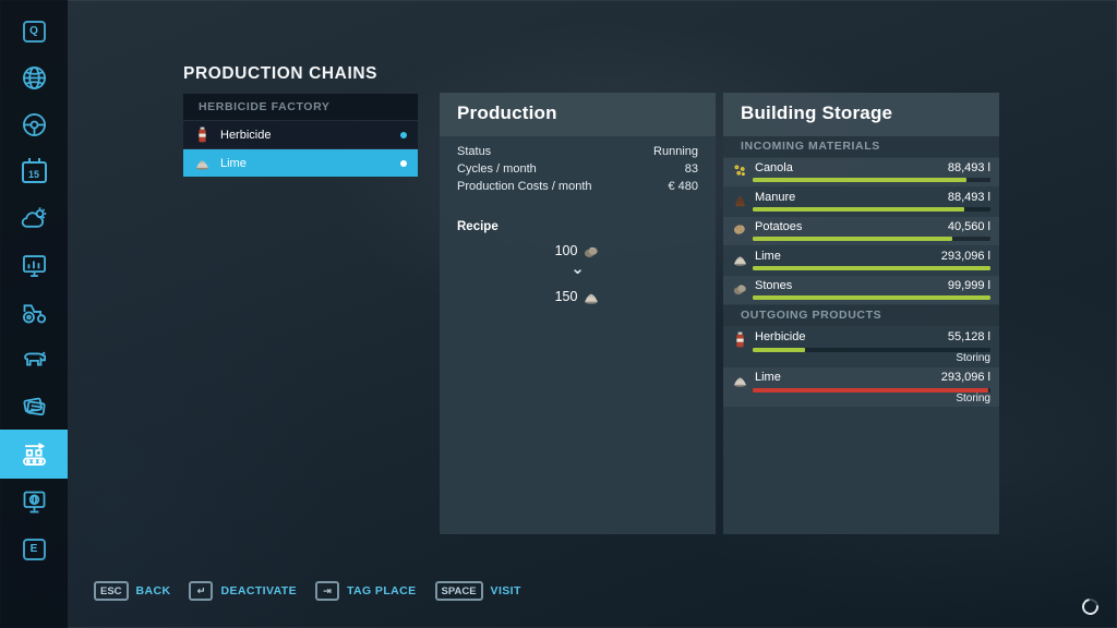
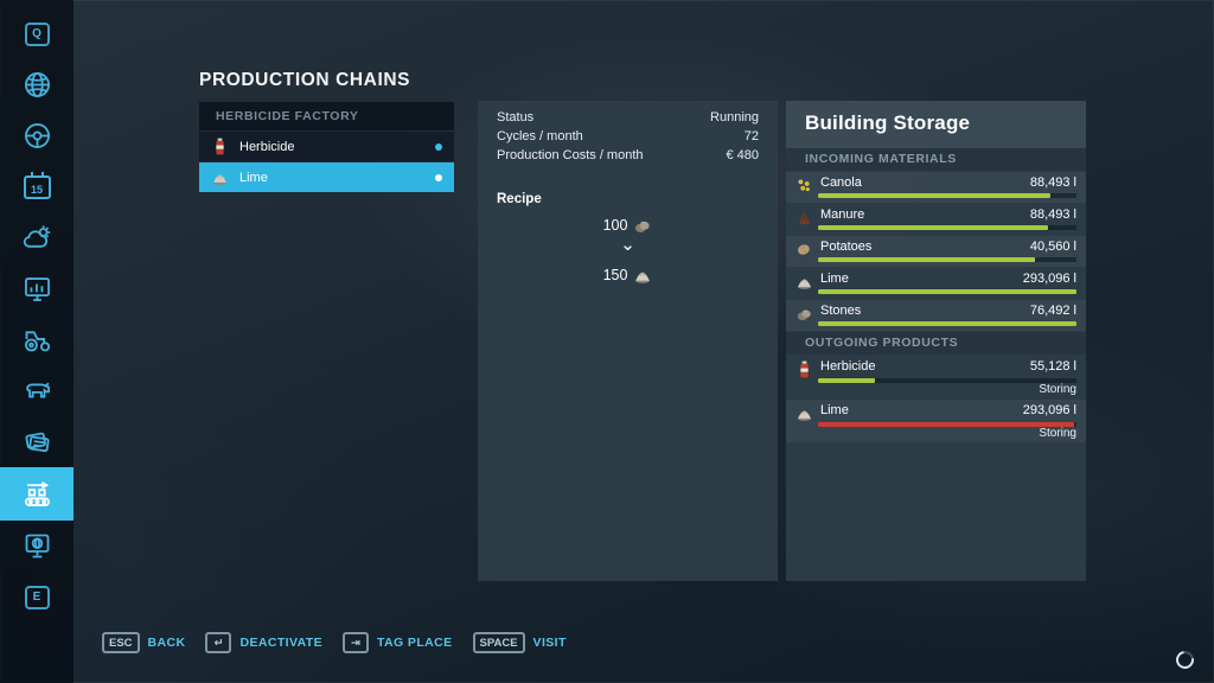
  Q
  15
  E
  PRODUCTION CHAINS
  HERBICIDE FACTORY
  Herbicide
  Lime
- Production
  Status
  Running
  Cycles / month
- 83
+ 72
  Production Costs / month
  € 480
  Recipe
  100
  ⌄
  150
  Building Storage
  INCOMING MATERIALS
  Canola
  88,493 l
  Manure
  88,493 l
  Potatoes
  40,560 l
  Lime
  293,096 l
  Stones
- 99,999 l
+ 76,492 l
  OUTGOING PRODUCTS
  Herbicide
  55,128 l
  Storing
  Lime
  293,096 l
  Storing
  ESC
  BACK
  ↵
  DEACTIVATE
  ⇥
  TAG PLACE
  SPACE
  VISIT
